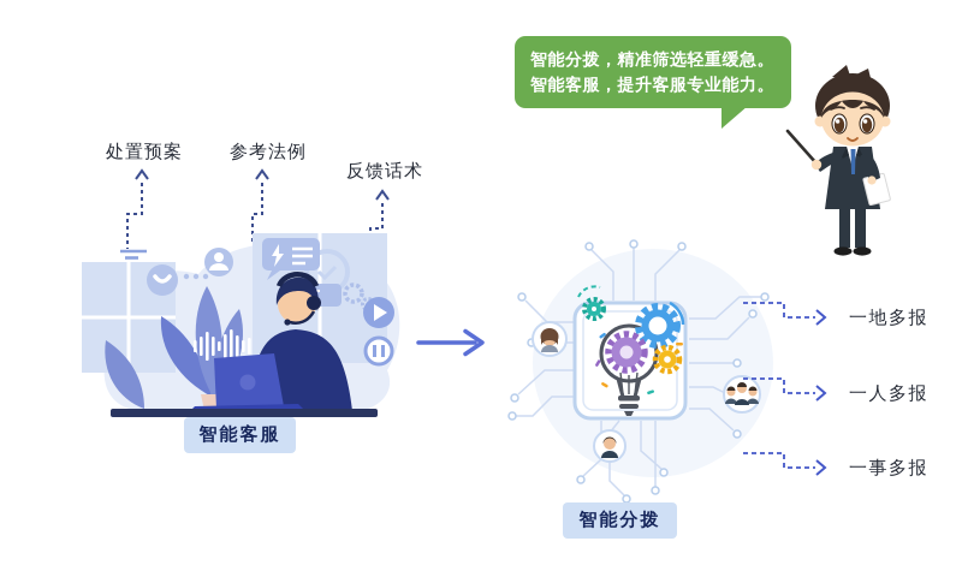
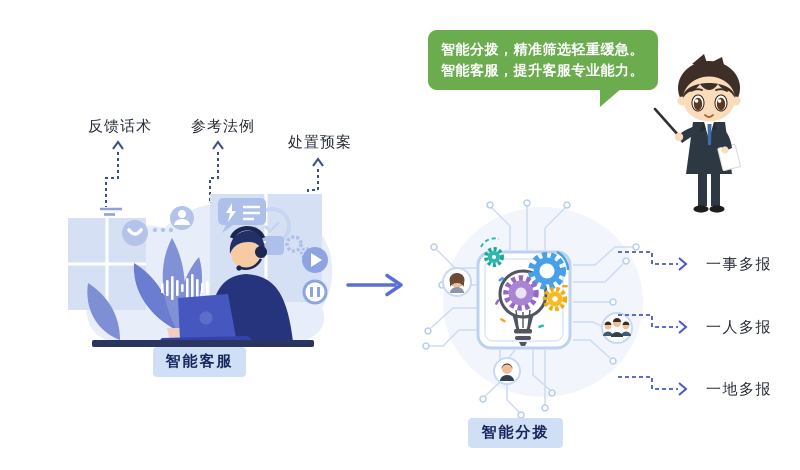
  智能分拨，精准筛选轻重缓急。
  智能客服，提升客服专业能力。
- 处置预案
+ 反馈话术
  参考法例
- 反馈话术
+ 处置预案
  智能客服
  智能分拨
- 一地多报
+ 一事多报
  一人多报
- 一事多报
+ 一地多报
